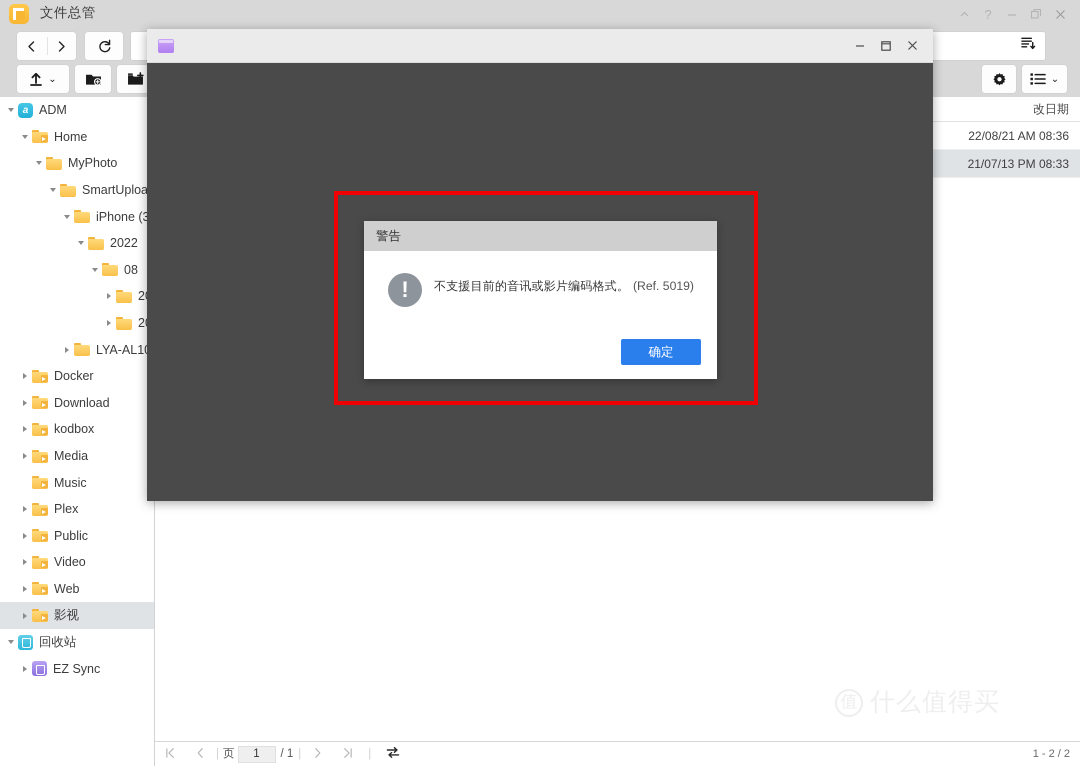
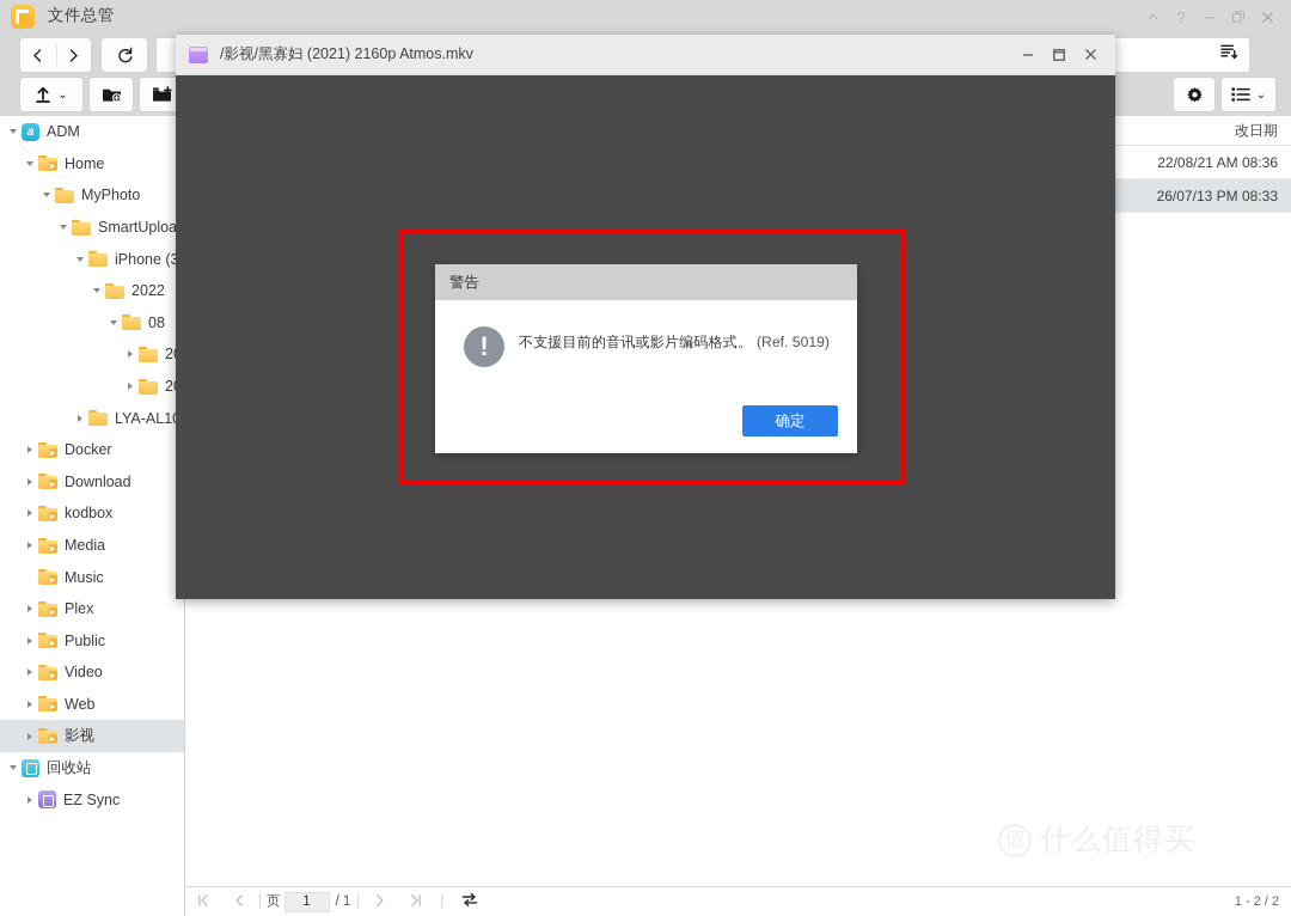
  文件总管
  ?
  ⌄
  ⌄
  a
  ADM
  Home
  MyPhoto
  SmartUploa
  iPhone (
  2022
  08
  LYA-AL1
  Docker
  Download
  kodbox
  Media
  Music
  Plex
  Public
  Video
  Web
  影视
  回收站
  EZ Sync
  改日期
  22/08/21 AM 08:36
- 21/07/13 PM 08:33
+ 26/07/13 PM 08:33
  |
  页
  1
  / 1
  |
  |
  1 - 2 / 2
+ /影视/黑寡妇 (2021) 2160p Atmos.mkv
  警告
  !
  不支援目前的音讯或影片编码格式。 (Ref. 5019)
  确定
